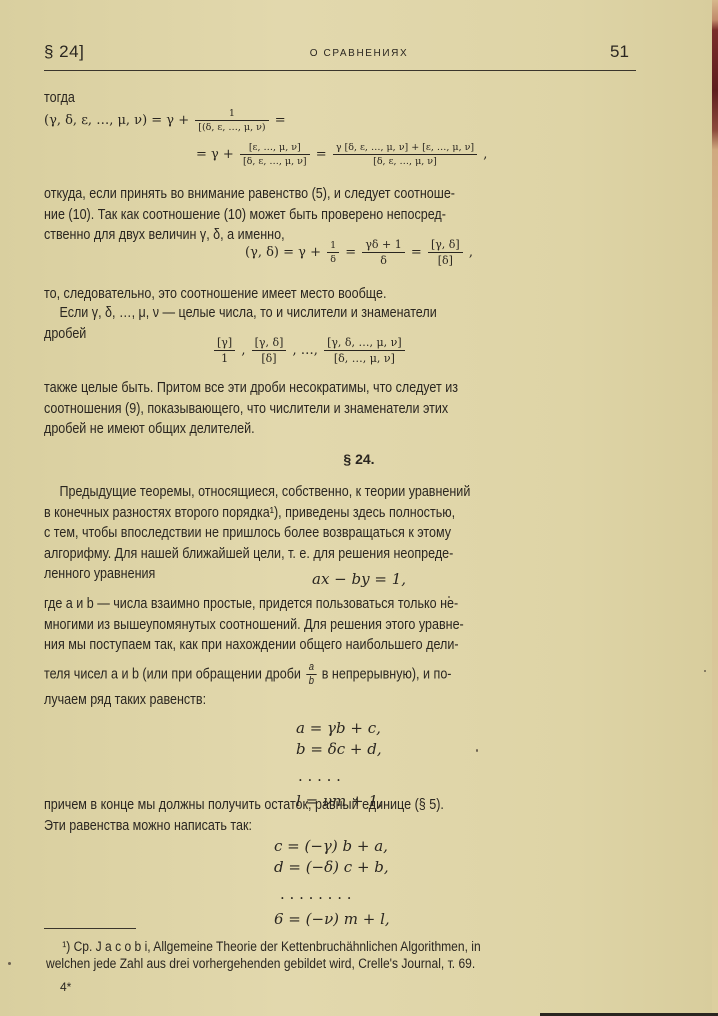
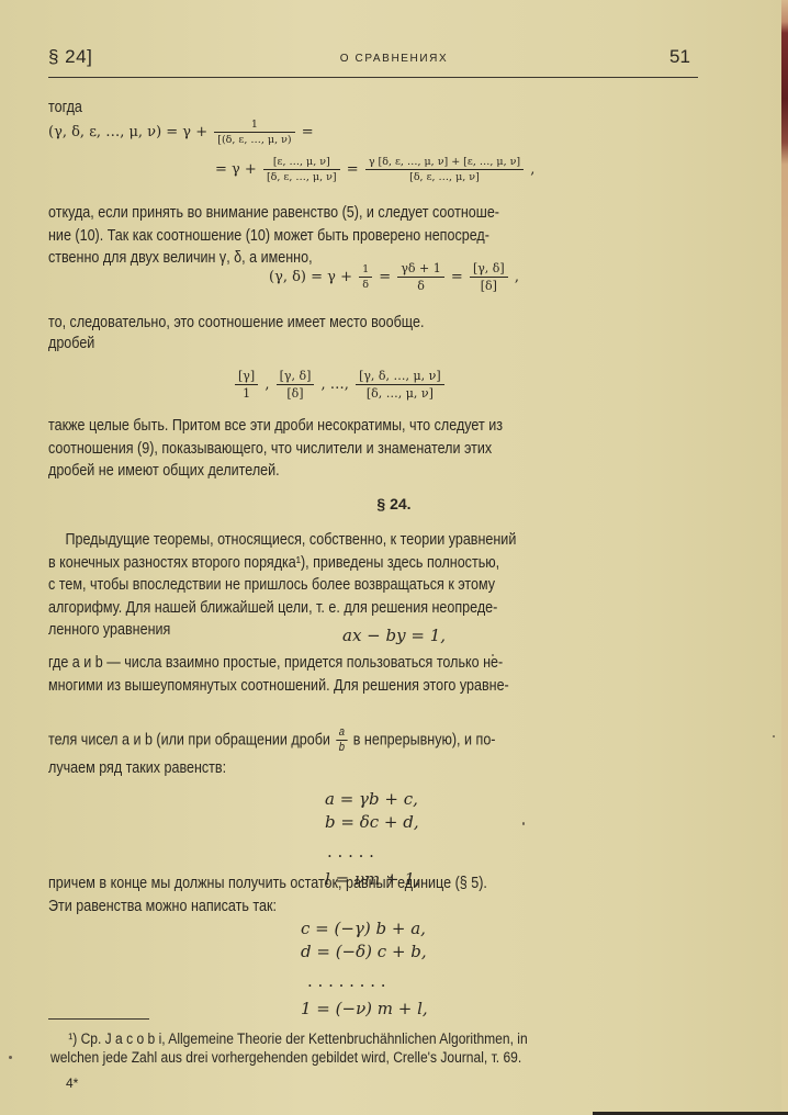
  § 24]
  О СРАВНЕНИЯХ
  51
  тогда
  (γ, δ, ε, …, μ, ν) = γ +
  1
  [(δ, ε, …, μ, ν)
  =
  = γ +
  [ε, …, μ, ν]
  [δ, ε, …, μ, ν]
  =
  γ [δ, ε, …, μ, ν] + [ε, …, μ, ν]
  [δ, ε, …, μ, ν]
  ,
  откуда, если принять во внимание равенство (5), и следует соотноше-
  ние (10). Так как соотношение (10) может быть проверено непосред-
  ственно для двух величин γ, δ, а именно,
  (γ, δ) = γ +
  1
  δ
  =
  γδ + 1
  δ
  =
  [γ, δ]
  [δ]
  ,
  то, следовательно, это соотношение имеет место вообще.
- Если γ, δ, …, μ, ν — целые числа, то и числители и знаменатели
  дробей
  [γ]
  1
  ,
  [γ, δ]
  [δ]
  , …,
  [γ, δ, …, μ, ν]
  [δ, …, μ, ν]
  также целые быть. Притом все эти дроби несократимы, что следует из
  соотношения (9), показывающего, что числители и знаменатели этих
  дробей не имеют общих делителей.
  § 24.
  Предыдущие теоремы, относящиеся, собственно, к теории уравнений
  в конечных разностях второго порядка¹), приведены здесь полностью,
  с тем, чтобы впоследствии не пришлось более возвращаться к этому
  алгорифму. Для нашей ближайшей цели, т. е. для решения неопреде-
  ленного уравнения
  ax − by = 1,
  где a и b — числа взаимно простые, придется пользоваться только не-
  многими из вышеупомянутых соотношений. Для решения этого уравне-
- ния мы поступаем так, как при нахождении общего наибольшего дели-
  теля чисел a и b (или при обращении дроби
  a
  b
  в непрерывную), и по-
  лучаем ряд таких равенств:
  a = γb + c,
  b = δc + d,
  . . . . .
  l = νm + 1,
  причем в конце мы должны получить остаток, равный единице (§ 5).
  Эти равенства можно написать так:
  c = (−γ) b + a,
  d = (−δ) c + b,
  . . . . . . . .
- 6 = (−ν) m + l,
+ 1 = (−ν) m + l,
  ¹) Ср. J a c o b i, Allgemeine Theorie der Kettenbruchähnlichen Algorithmen, in
  welchen jede Zahl aus drei vorhergehenden gebildet wird, Crelle's Journal, т. 69.
  4*
